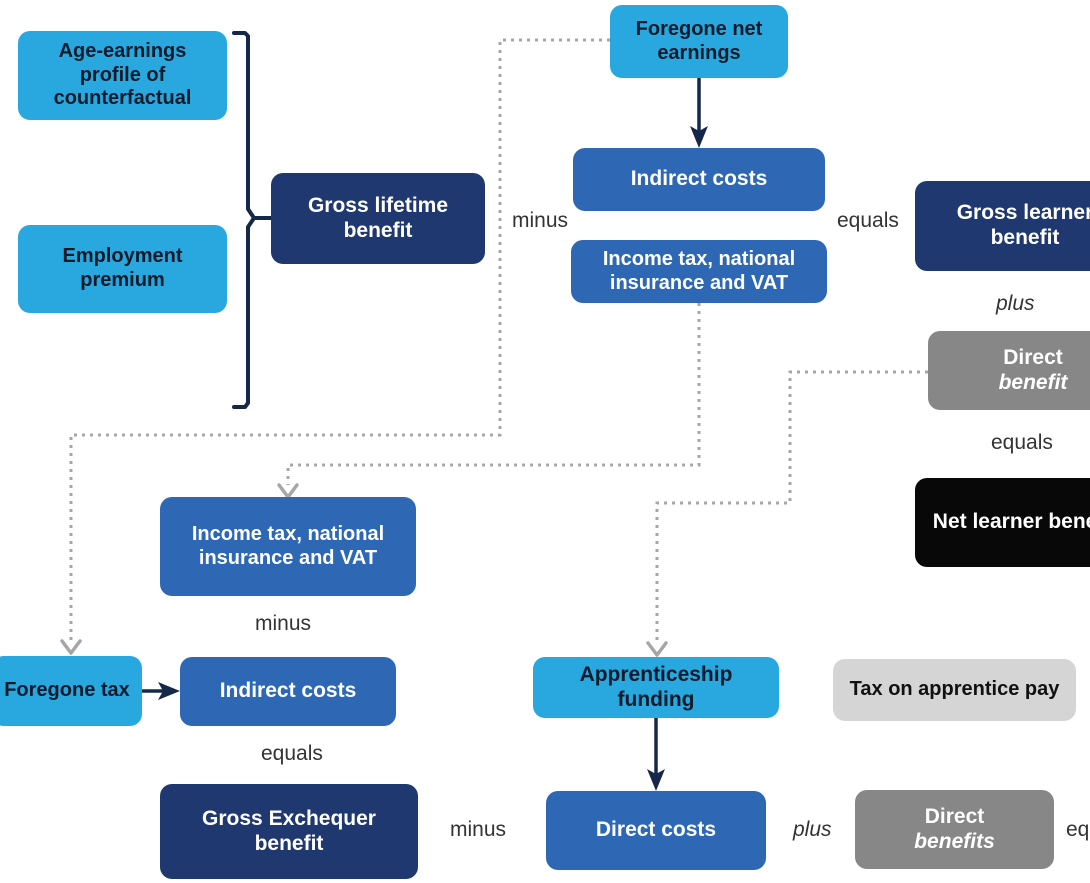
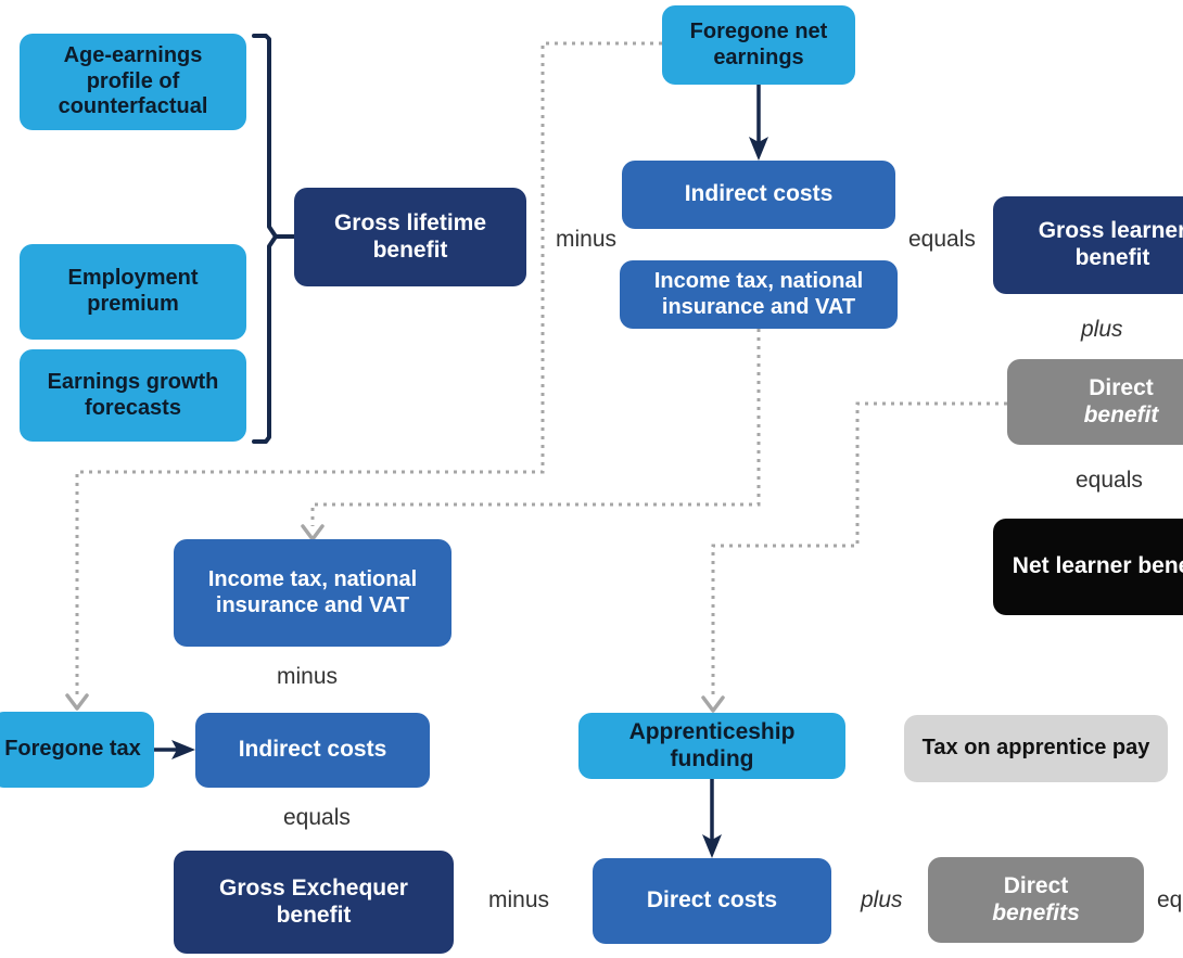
  Age-earnings profile of counterfactual
  Employment premium
+ Earnings growth forecasts
  Gross lifetime benefit
  Foregone net earnings
  Indirect costs
  Income tax, national insurance and VAT
  Gross learner benefit
  Direct
  benefit
  Net learner ben
  Income tax, national insurance and VAT
  Foregone tax
  Indirect costs
  Gross Exchequer benefit
  Apprenticeship funding
  Tax on apprentice pay
  Direct costs
  Direct
  benefits
  minus
  equals
  plus
  equals
  minus
  equals
  minus
  plus
  eq
